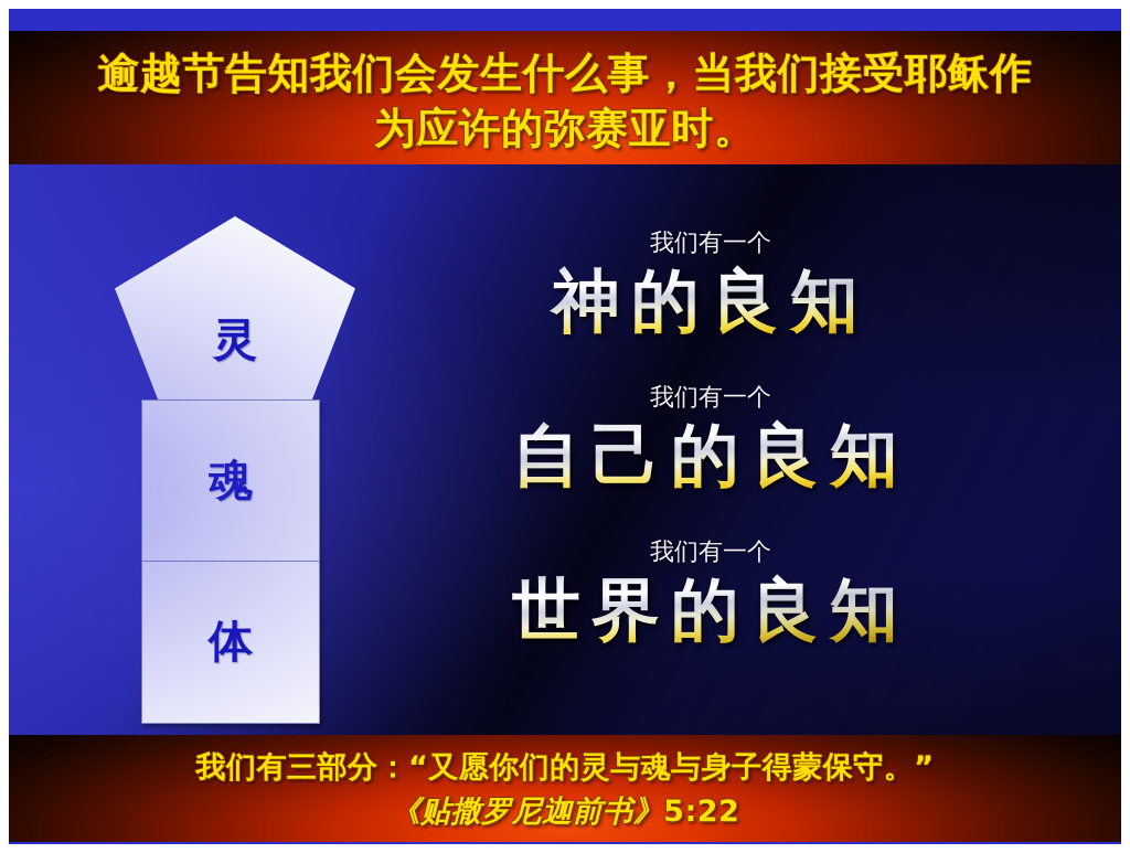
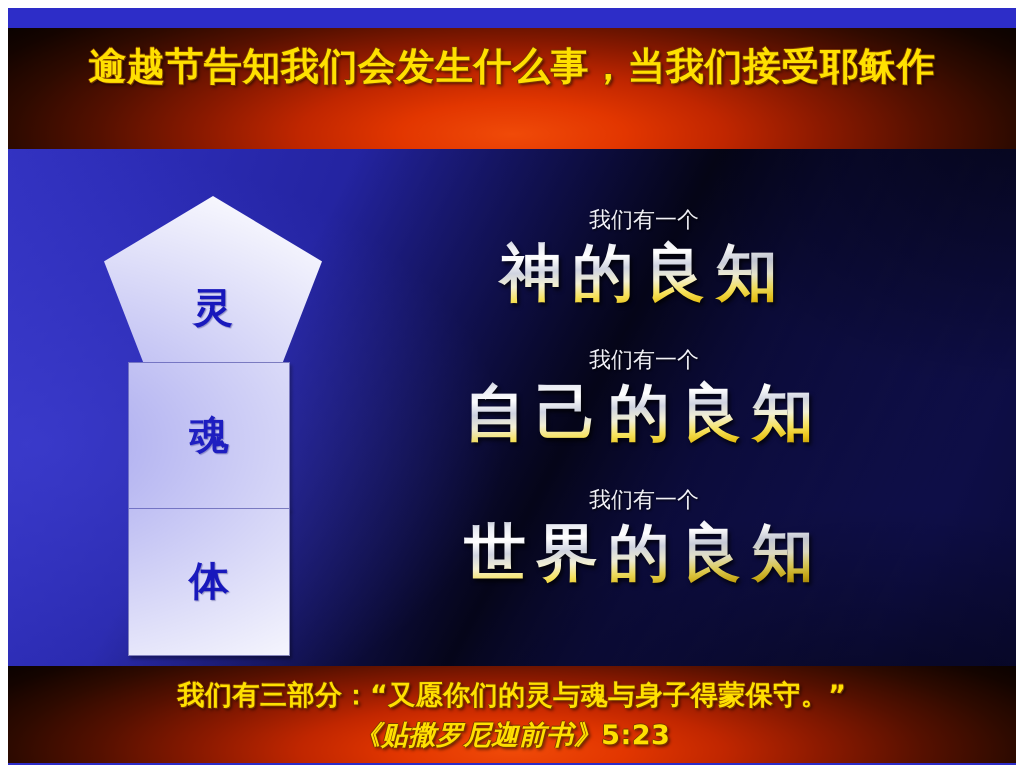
  逾越节告知我们会发生什么事，当我们接受耶稣作
- 为应许的弥赛亚时。
  我们有三部分：“又愿你们的灵与魂与身子得蒙保守。”
- 《贴撒罗尼迦前书》5:22
+ 《贴撒罗尼迦前书》5:23
